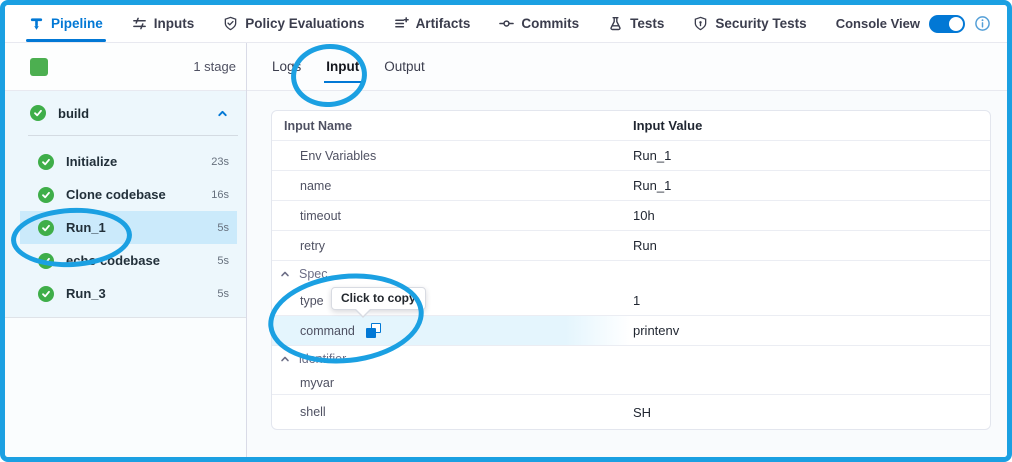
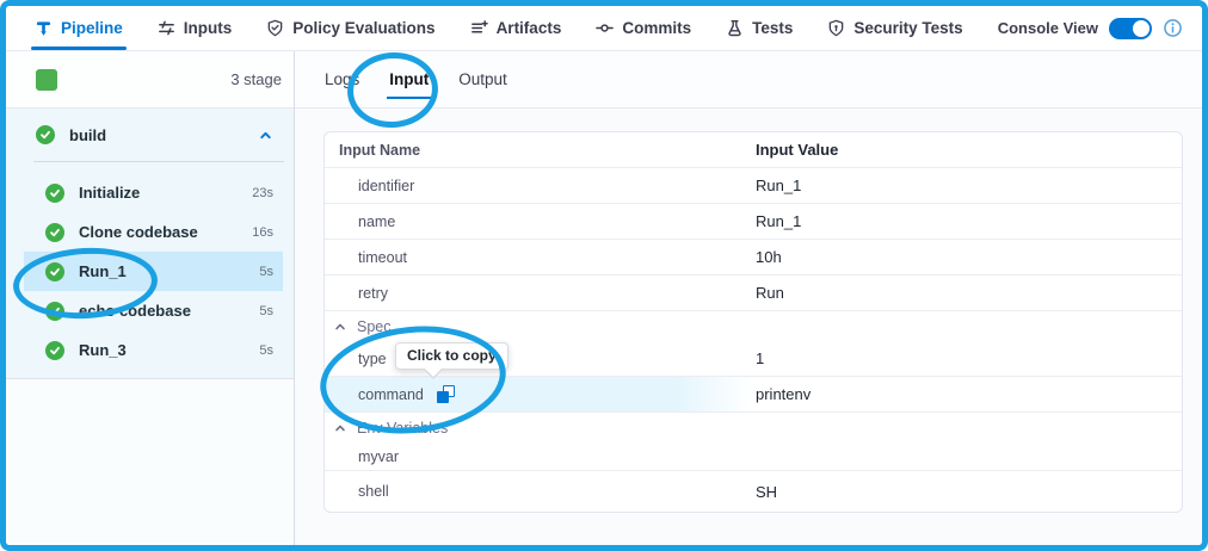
  Pipeline
  Inputs
  Policy Evaluations
  Artifacts
  Commits
  Tests
  Security Tests
  Console View
- 1 stage
+ 3 stage
  build
  Initialize
  23s
  Clone codebase
  16s
  Run_1
  5s
  echo codebase
  5s
  Run_3
  5s
  Logs
  Input
  Output
  Input Name
  Input Value
- Env Variables
+ identifier
  Run_1
  name
  Run_1
  timeout
  10h
  retry
  Run
  Spec
  type
  1
  command
  printenv
- identifier
+ Env Variables
  myvar
  shell
  SH
  Click to copy
